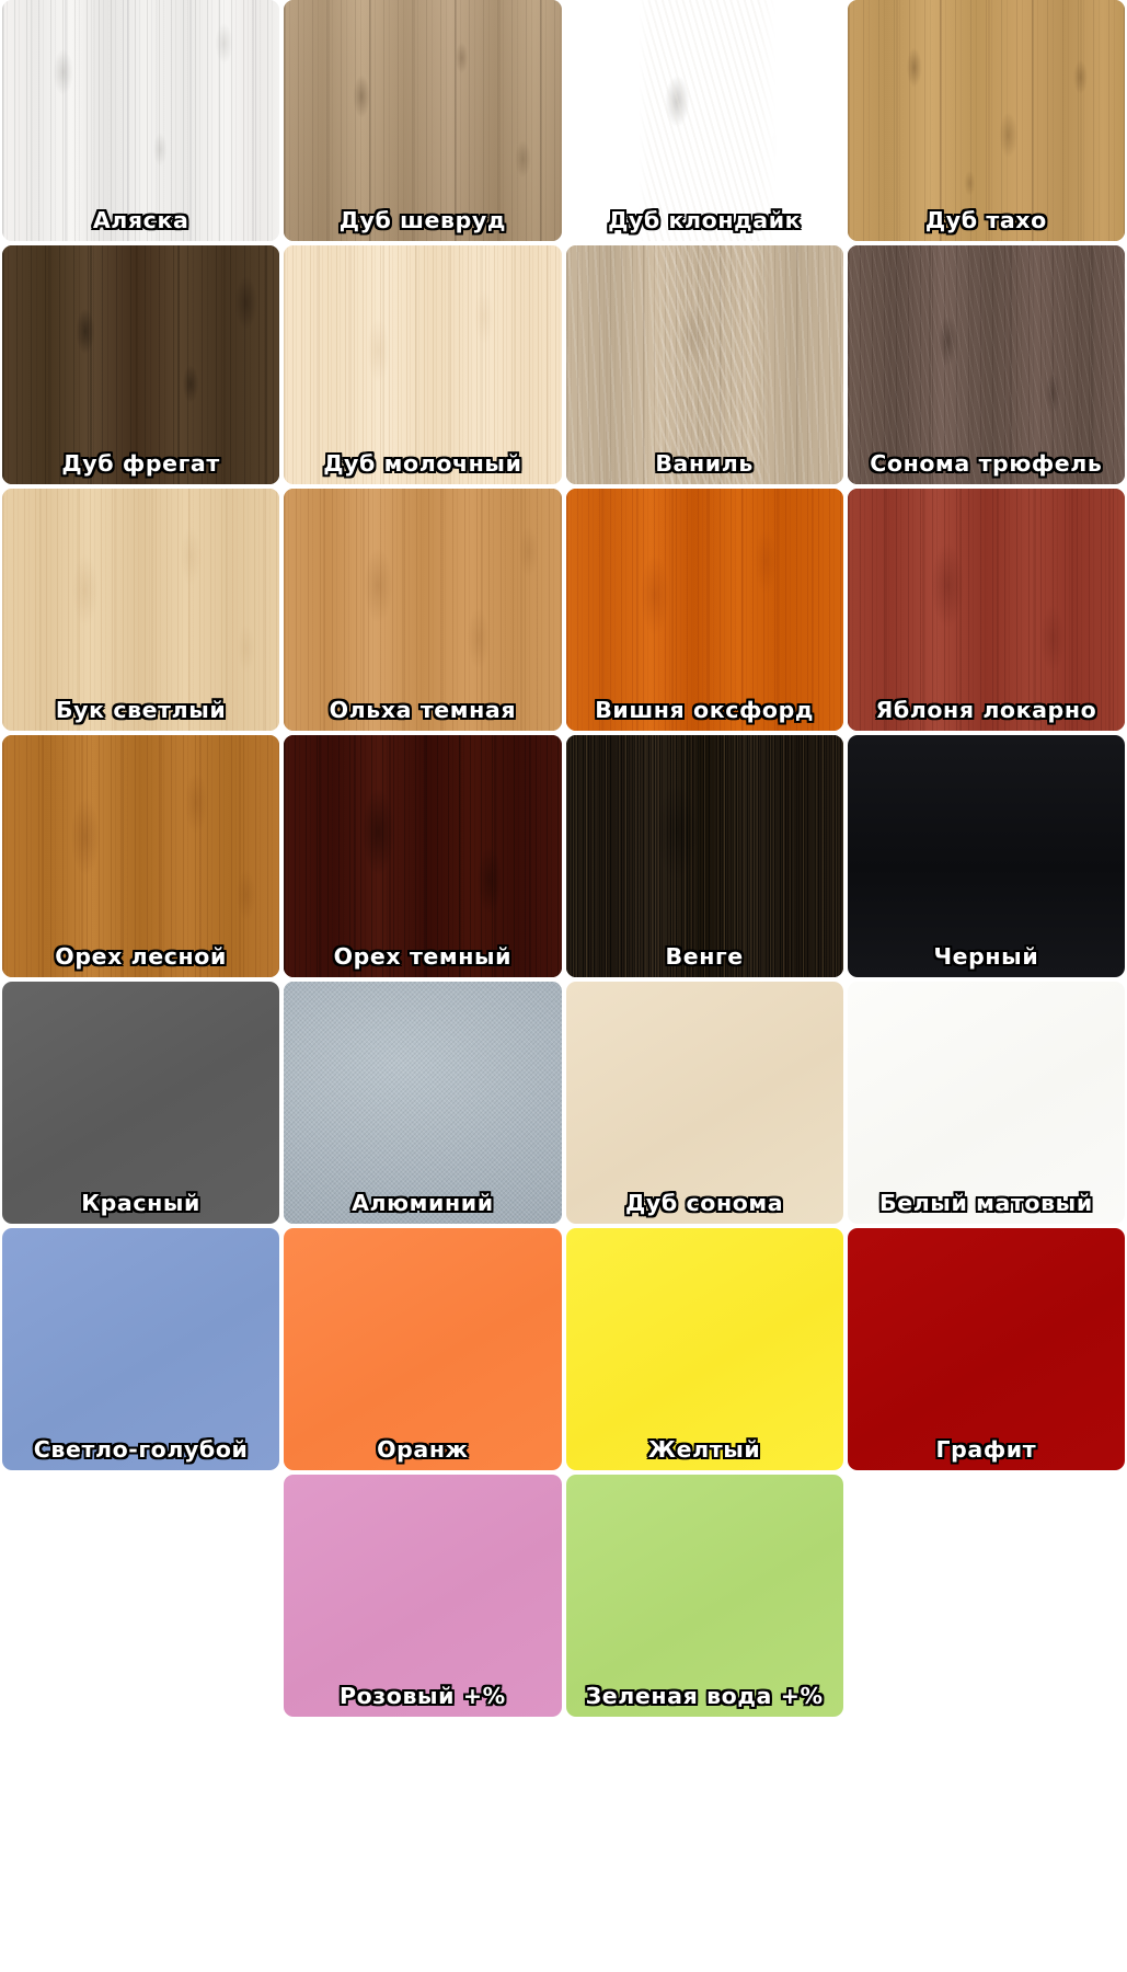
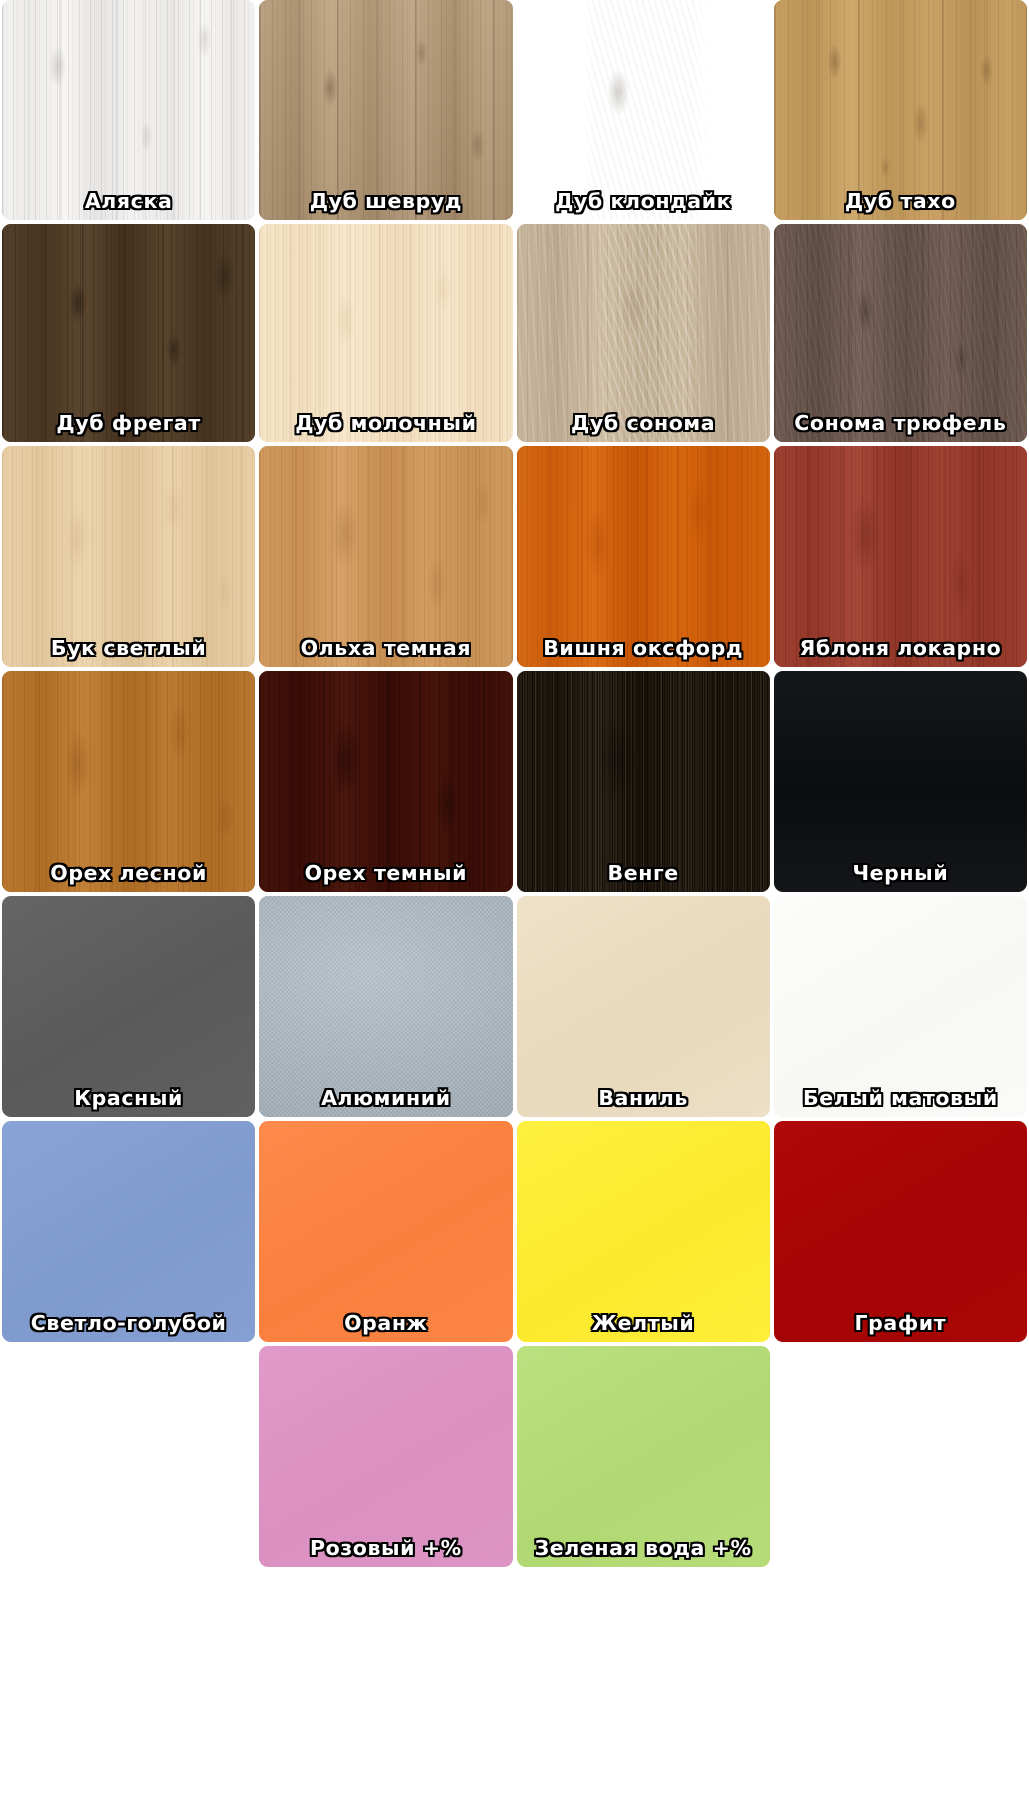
  Аляска
  Дуб шевруд
  Дуб клондайк
  Дуб тахо
  Дуб фрегат
  Дуб молочный
- Ваниль
+ Дуб сонома
  Сонома трюфель
  Бук светлый
  Ольха темная
  Вишня оксфорд
  Яблоня локарно
  Орех лесной
  Орех темный
  Венге
  Черный
  Красный
  Алюминий
- Дуб сонома
+ Ваниль
  Белый матовый
  Светло-голубой
  Оранж
  Желтый
  Графит
  Розовый +%
  Зеленая вода +%
